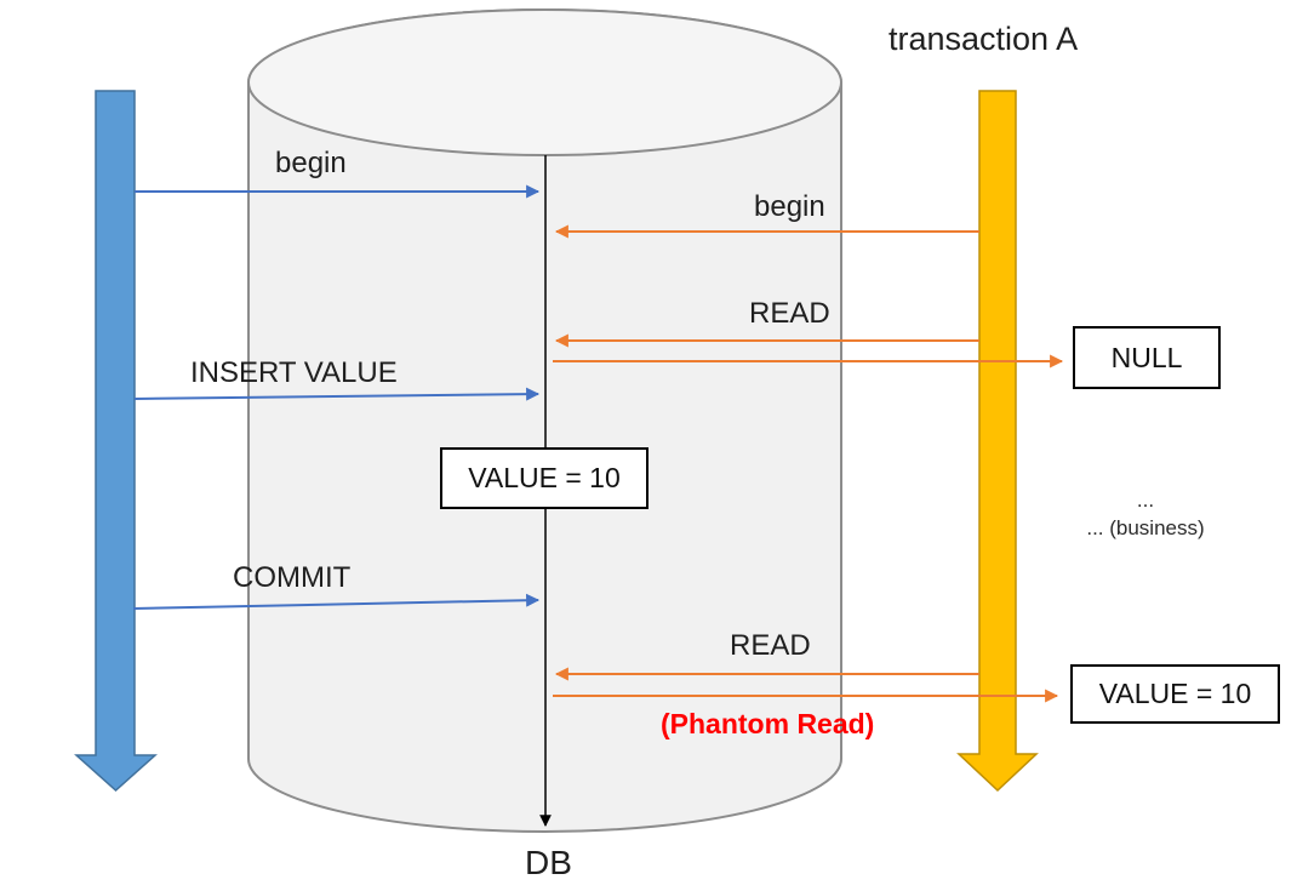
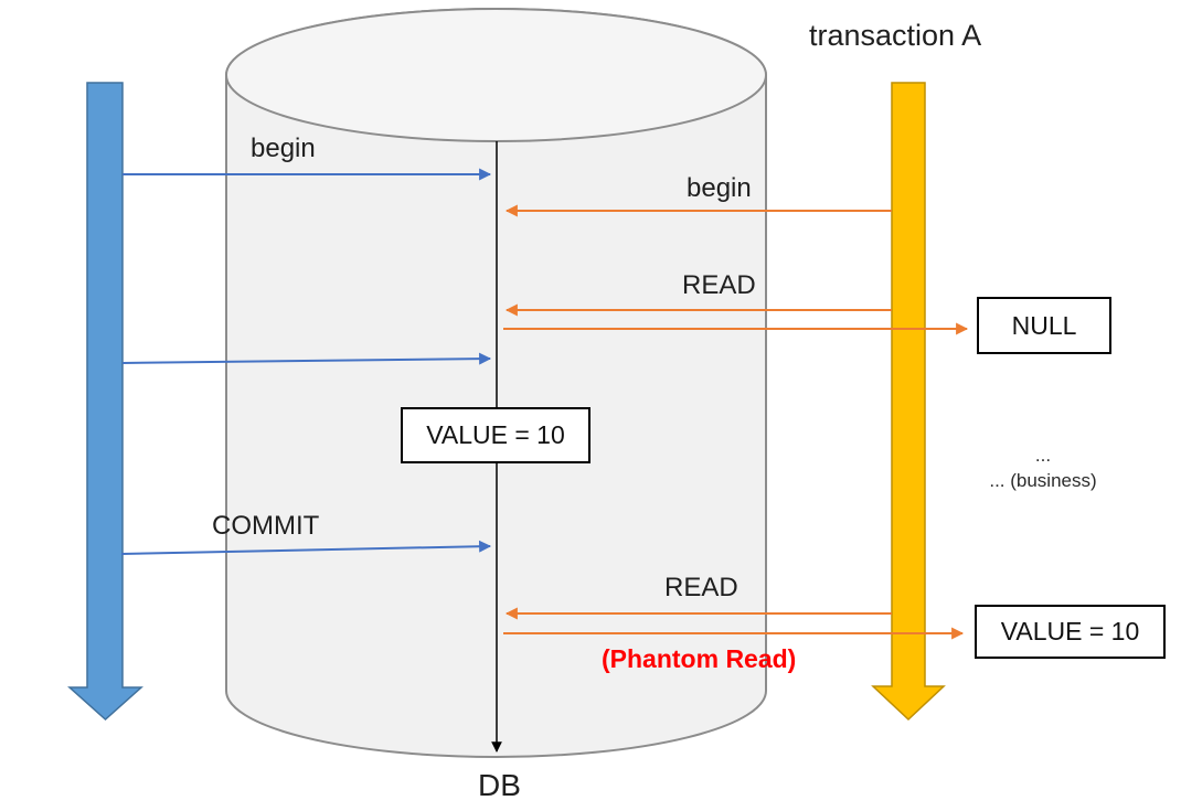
  NULL
  VALUE = 10
  VALUE = 10
  transaction A
  begin
  begin
  READ
- INSERT VALUE
  COMMIT
  READ
  (Phantom Read)
  ...
  ... (business)
  DB
